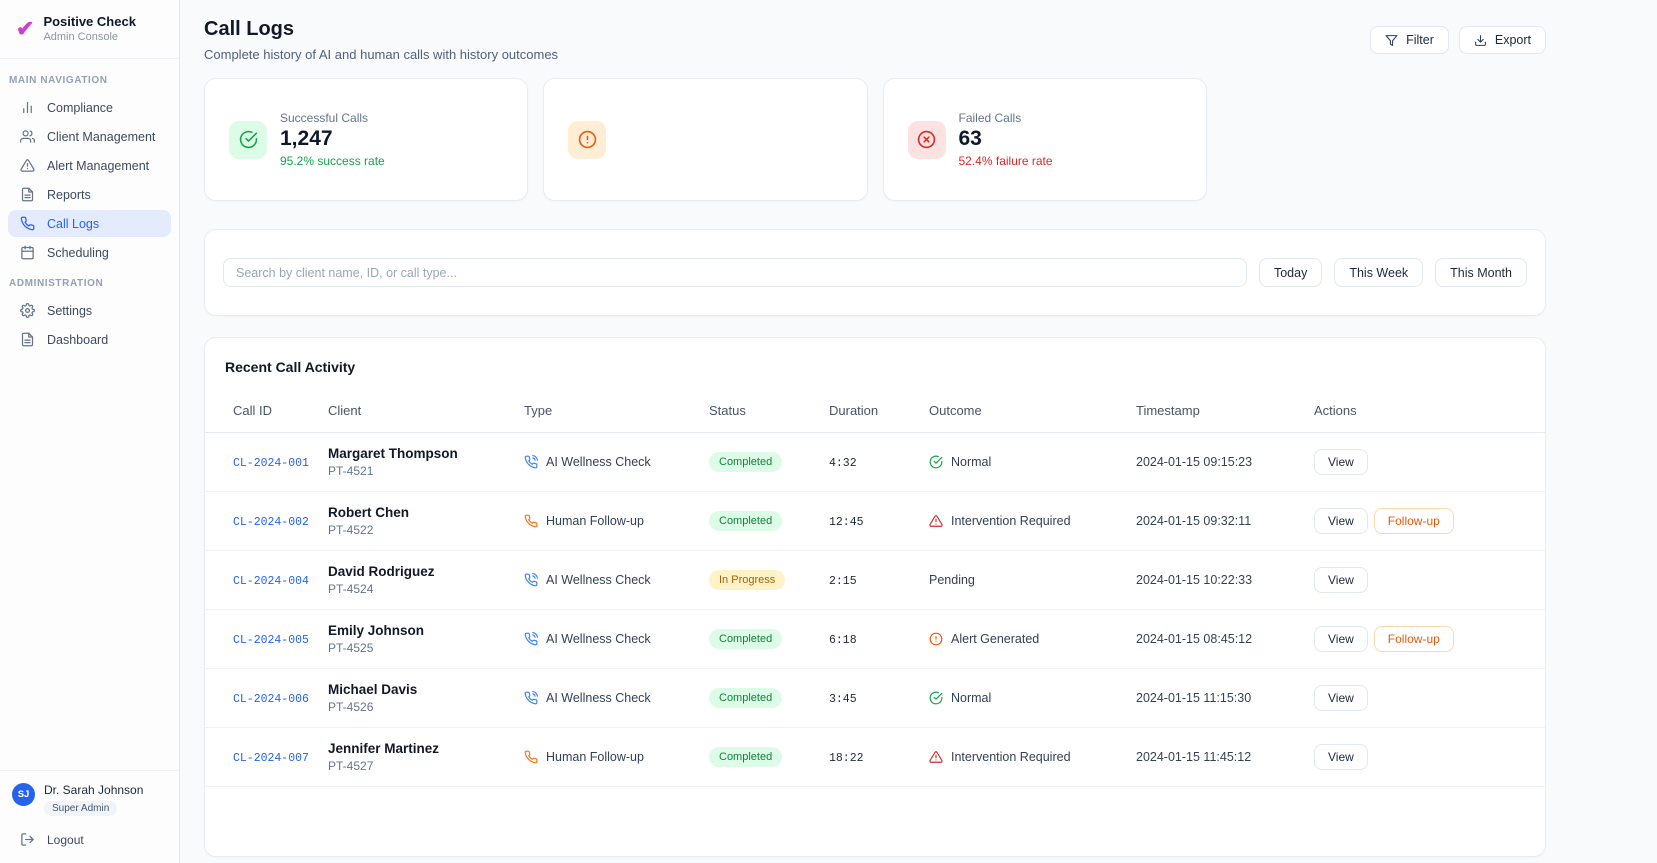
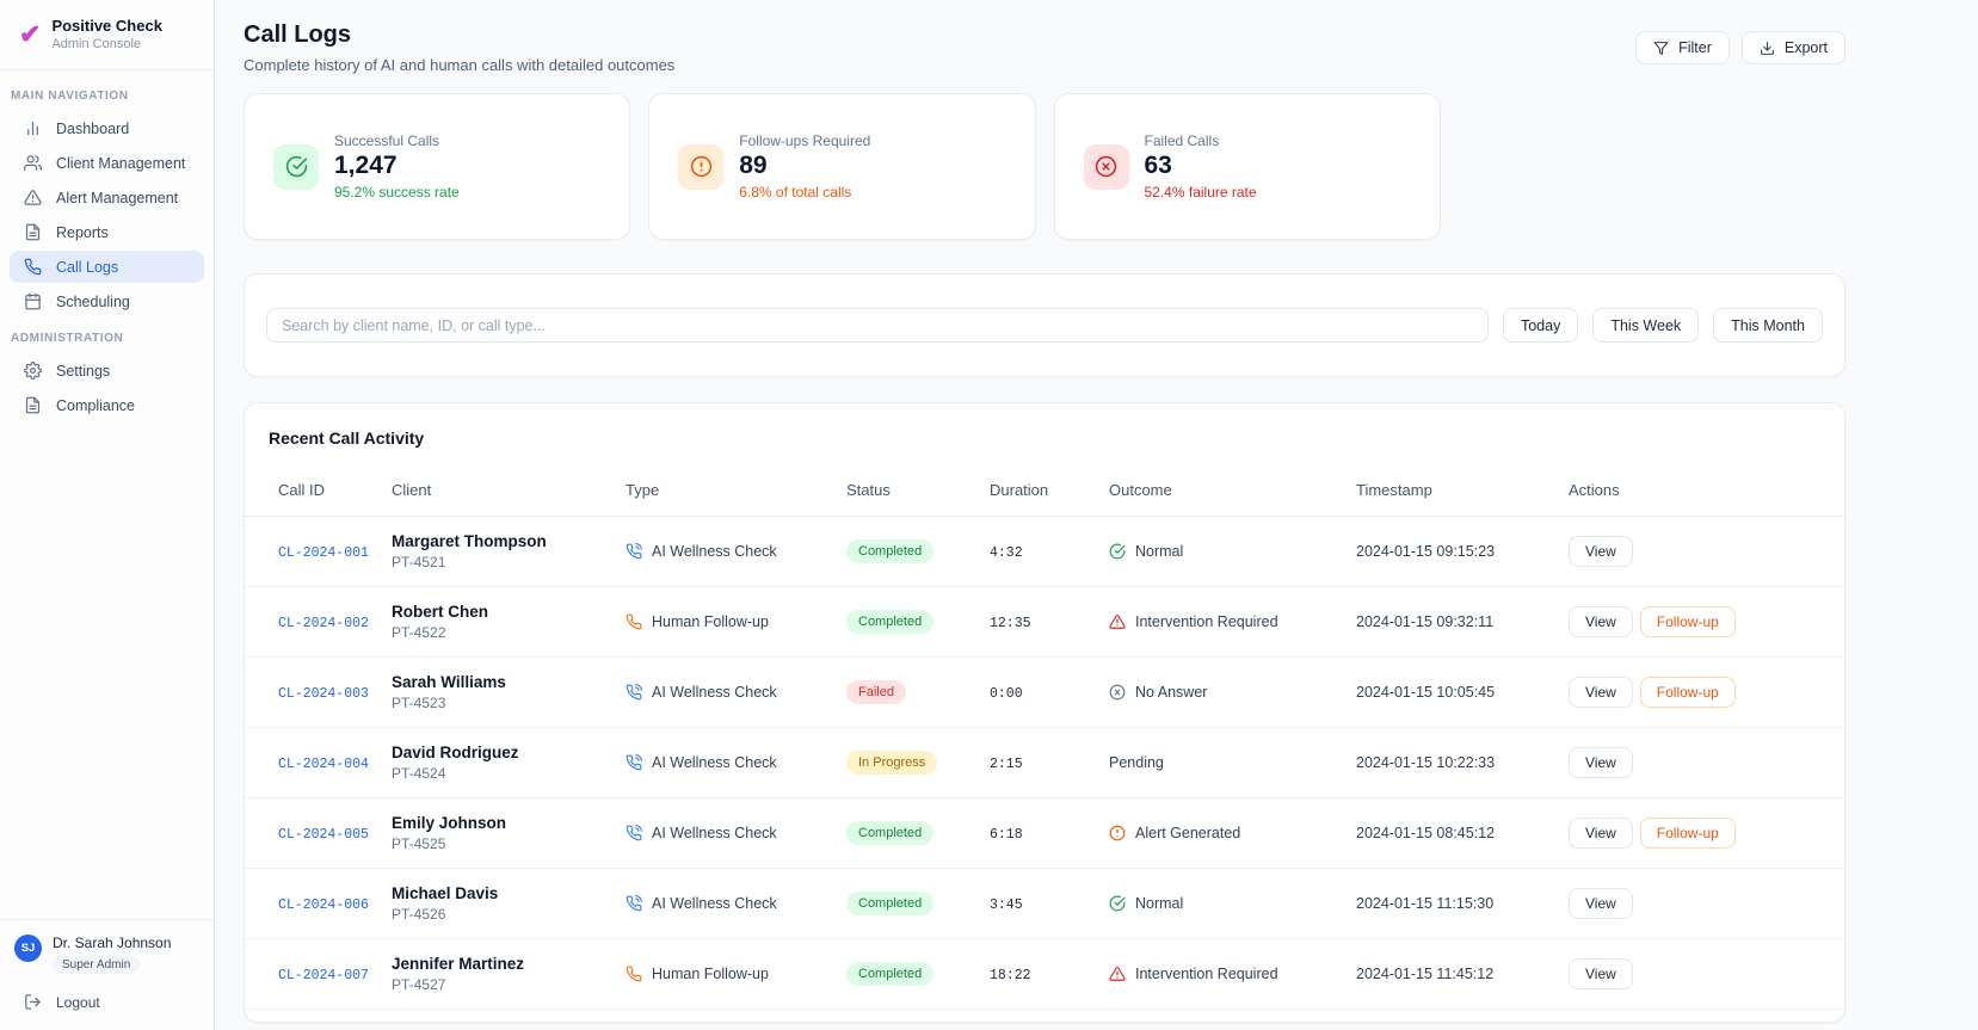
  ✔
  Positive Check
  Admin Console
  MAIN NAVIGATION
- Compliance
+ Dashboard
  Client Management
  Alert Management
  Reports
  Call Logs
  Scheduling
  ADMINISTRATION
  Settings
- Dashboard
+ Compliance
  SJ
  Dr. Sarah Johnson
  Super Admin
  Logout
  Call Logs
- Complete history of AI and human calls with history outcomes
+ Complete history of AI and human calls with detailed outcomes
  Filter
  Export
  Successful Calls
  1,247
  95.2% success rate
+ Follow-ups Required
+ 89
+ 6.8% of total calls
  Failed Calls
  63
  52.4% failure rate
  Search by client name, ID, or call type...
  Today
  This Week
  This Month
  Recent Call Activity
  Call ID	Client	Type	Status	Duration	Outcome	Timestamp	Actions
  CL-2024-001	Margaret ThompsonPT-4521	AI Wellness Check	Completed	4:32	Normal	2024-01-15 09:15:23	View
- CL-2024-002	Robert ChenPT-4522	Human Follow-up	Completed	12:45	Intervention Required	2024-01-15 09:32:11	View Follow-up
+ CL-2024-002	Robert ChenPT-4522	Human Follow-up	Completed	12:35	Intervention Required	2024-01-15 09:32:11	View Follow-up
+ CL-2024-003	Sarah WilliamsPT-4523	AI Wellness Check	Failed	0:00	No Answer	2024-01-15 10:05:45	View Follow-up
  CL-2024-004	David RodriguezPT-4524	AI Wellness Check	In Progress	2:15	Pending	2024-01-15 10:22:33	View
  CL-2024-005	Emily JohnsonPT-4525	AI Wellness Check	Completed	6:18	Alert Generated	2024-01-15 08:45:12	View Follow-up
  CL-2024-006	Michael DavisPT-4526	AI Wellness Check	Completed	3:45	Normal	2024-01-15 11:15:30	View
  CL-2024-007	Jennifer MartinezPT-4527	Human Follow-up	Completed	18:22	Intervention Required	2024-01-15 11:45:12	View
